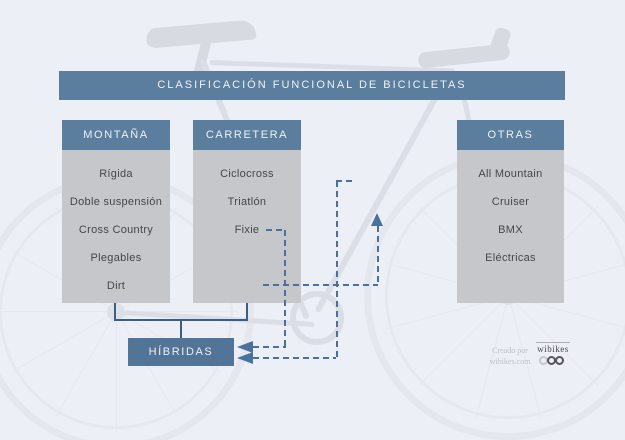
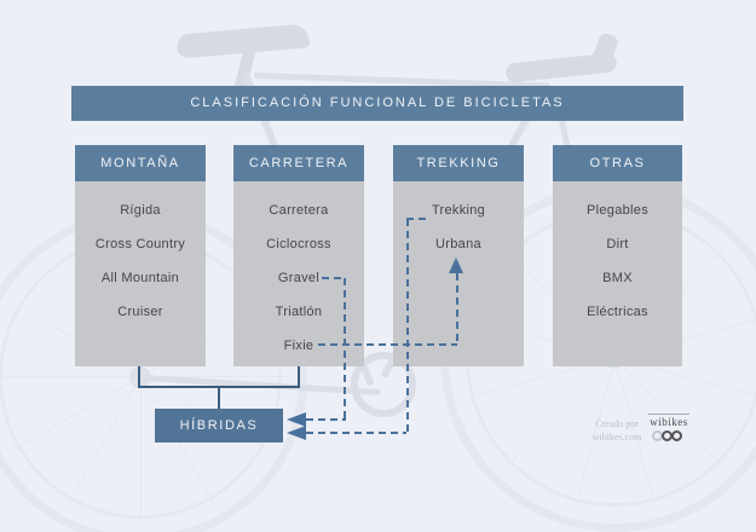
  CLASIFICACIÓN FUNCIONAL DE BICICLETAS
  MONTAÑA
  Rígida
- Doble suspensión
  Cross Country
- Plegables
+ All Mountain
- Dirt
+ Cruiser
  CARRETERA
+ Carretera
  Ciclocross
+ Gravel
  Triatlón
  Fixie
+ TREKKING
+ Trekking
+ Urbana
  OTRAS
- All Mountain
+ Plegables
- Cruiser
+ Dirt
  BMX
  Eléctricas
  HÍBRIDAS
  Creado por
  wibikes.com
  wibikes
